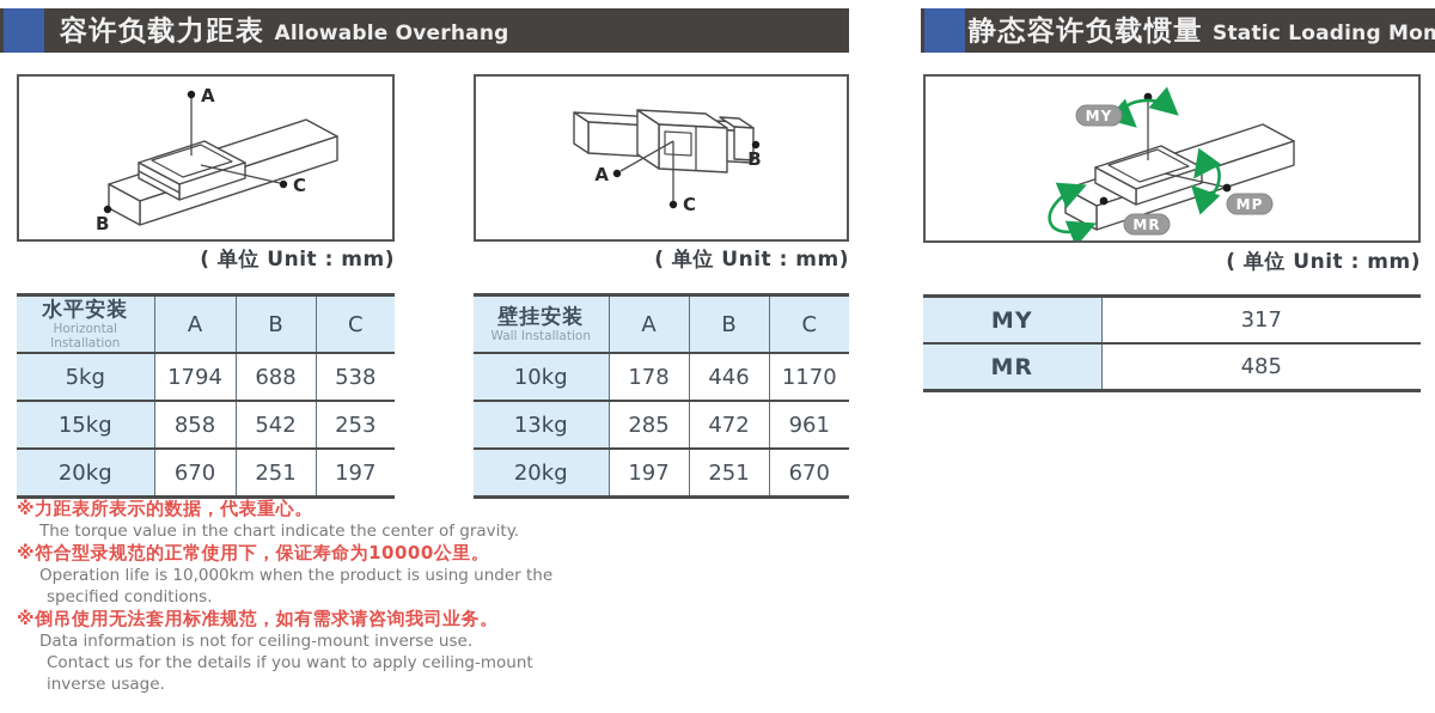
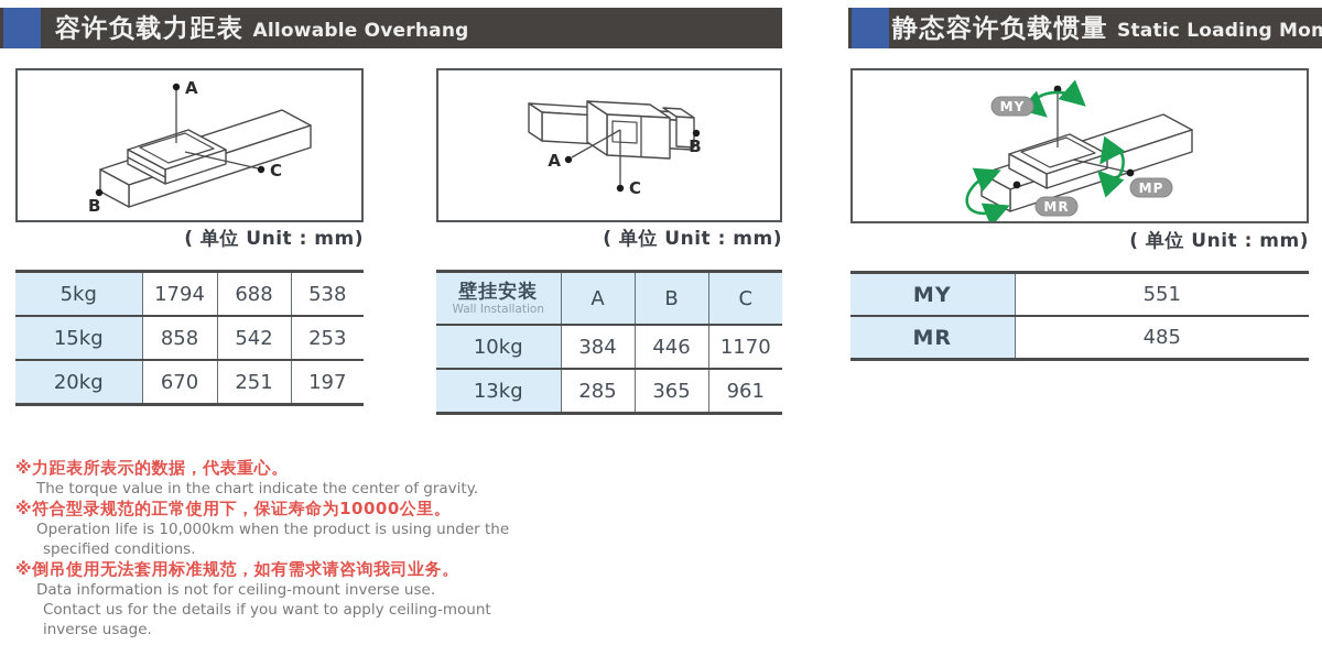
  容许负载力距表
  Allowable Overhang
  静态容许负载惯量
  Static Loading Mom
  A
  C
  B
  A
  B
  C
  MY
  MP
  MR
  ( 单位 Unit : mm)
  ( 单位 Unit : mm)
  ( 单位 Unit : mm)
- 水平安装 Horizontal Installation	A	B	C
  5kg	1794	688	538
  15kg	858	542	253
  20kg	670	251	197
  壁挂安装 Wall Installation	A	B	C
- 10kg	178	446	1170
+ 10kg	384	446	1170
- 13kg	285	472	961
+ 13kg	285	365	961
- 20kg	197	251	670
- MY	317
+ MY	551
  MR	485
  ※力距表所表示的数据，代表重心。
  The torque value in the chart indicate the center of gravity.
  ※符合型录规范的正常使用下，保证寿命为10000公里。
  Operation life is 10,000km when the product is using under the
  specified conditions.
  ※倒吊使用无法套用标准规范，如有需求请咨询我司业务。
  Data information is not for ceiling-mount inverse use.
  Contact us for the details if you want to apply ceiling-mount
  inverse usage.
